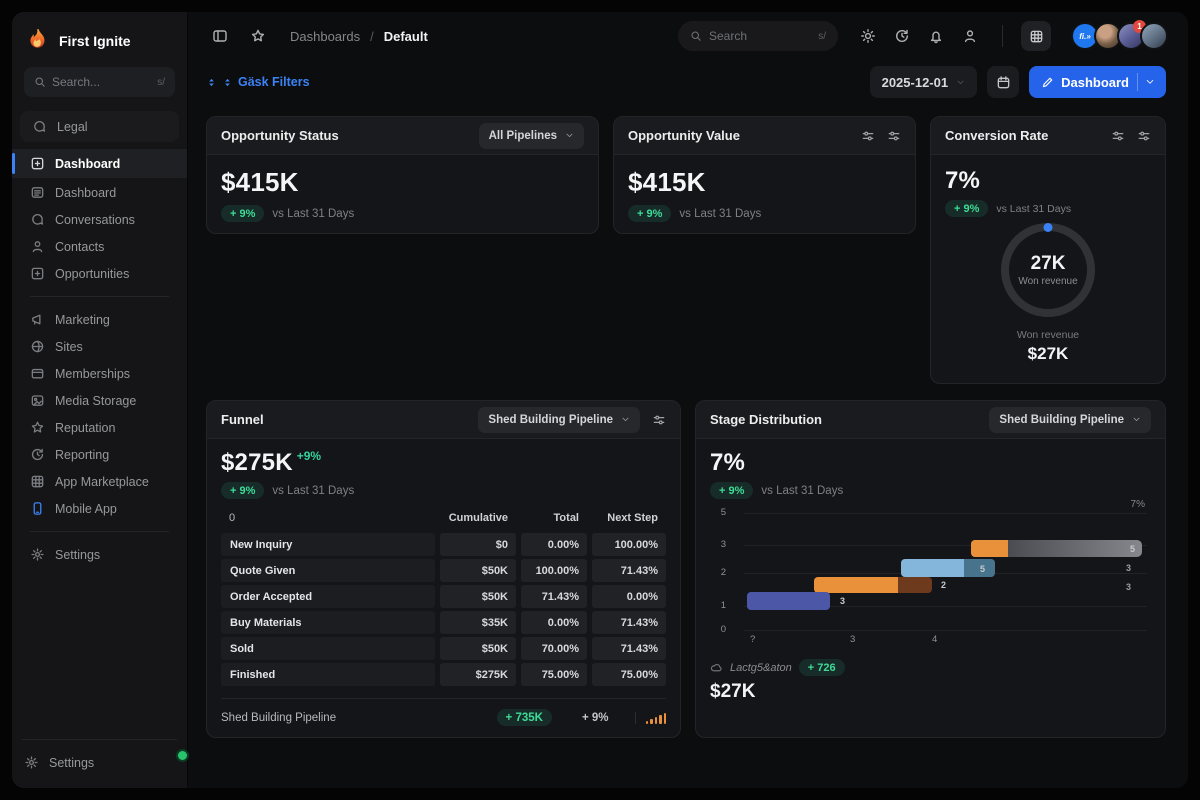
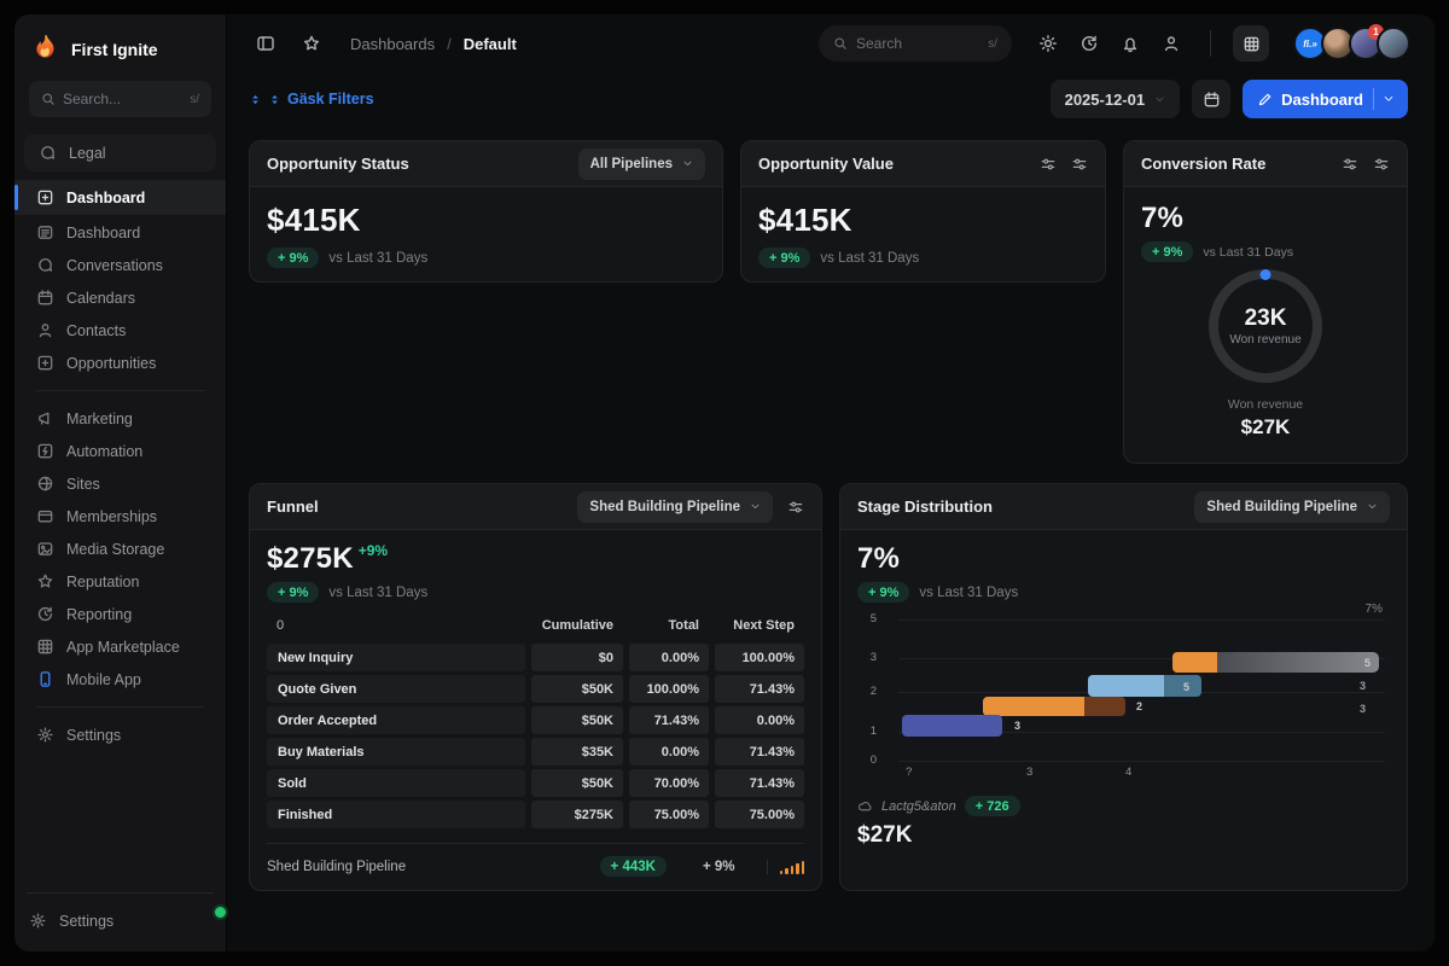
  First Ignite
  Search...
  s/
  Legal
  Dashboard
  Dashboard
  Conversations
+ Calendars
  Contacts
  Opportunities
  Marketing
+ Automation
  Sites
  Memberships
  Media Storage
  Reputation
  Reporting
  App Marketplace
  Mobile App
  Settings
  Settings
  Dashboards
  /
  Default
  Search
  s/
  fi.»
  1
  Gäsk Filters
  2025-12-01
  Dashboard
  Opportunity Status
  All Pipelines
  $415K
  + 9%
  vs Last 31 Days
  Opportunity Value
  $415K
  + 9%
  vs Last 31 Days
  Conversion Rate
  7%
  + 9%
  vs Last 31 Days
- 27K
+ 23K
  Won revenue
  Won revenue
  $27K
  Funnel
  Shed Building Pipeline
  $275K +9%
  + 9%
  vs Last 31 Days
  0
  Cumulative
  Total
  Next Step
  New Inquiry
  $0
  0.00%
  100.00%
  Quote Given
  $50K
  100.00%
  71.43%
  Order Accepted
  $50K
  71.43%
  0.00%
  Buy Materials
  $35K
  0.00%
  71.43%
  Sold
  $50K
  70.00%
  71.43%
  Finished
  $275K
  75.00%
  75.00%
  Shed Building Pipeline
- + 735K
+ + 443K
  + 9%
  Stage Distribution
  Shed Building Pipeline
  7%
  + 9%
  vs Last 31 Days
  7%
  5
  3
  2
  1
  0
  5
  5
  3
  2
  3
  3
  ?
  3
  4
  Lactg5&aton
  + 726
  $27K
